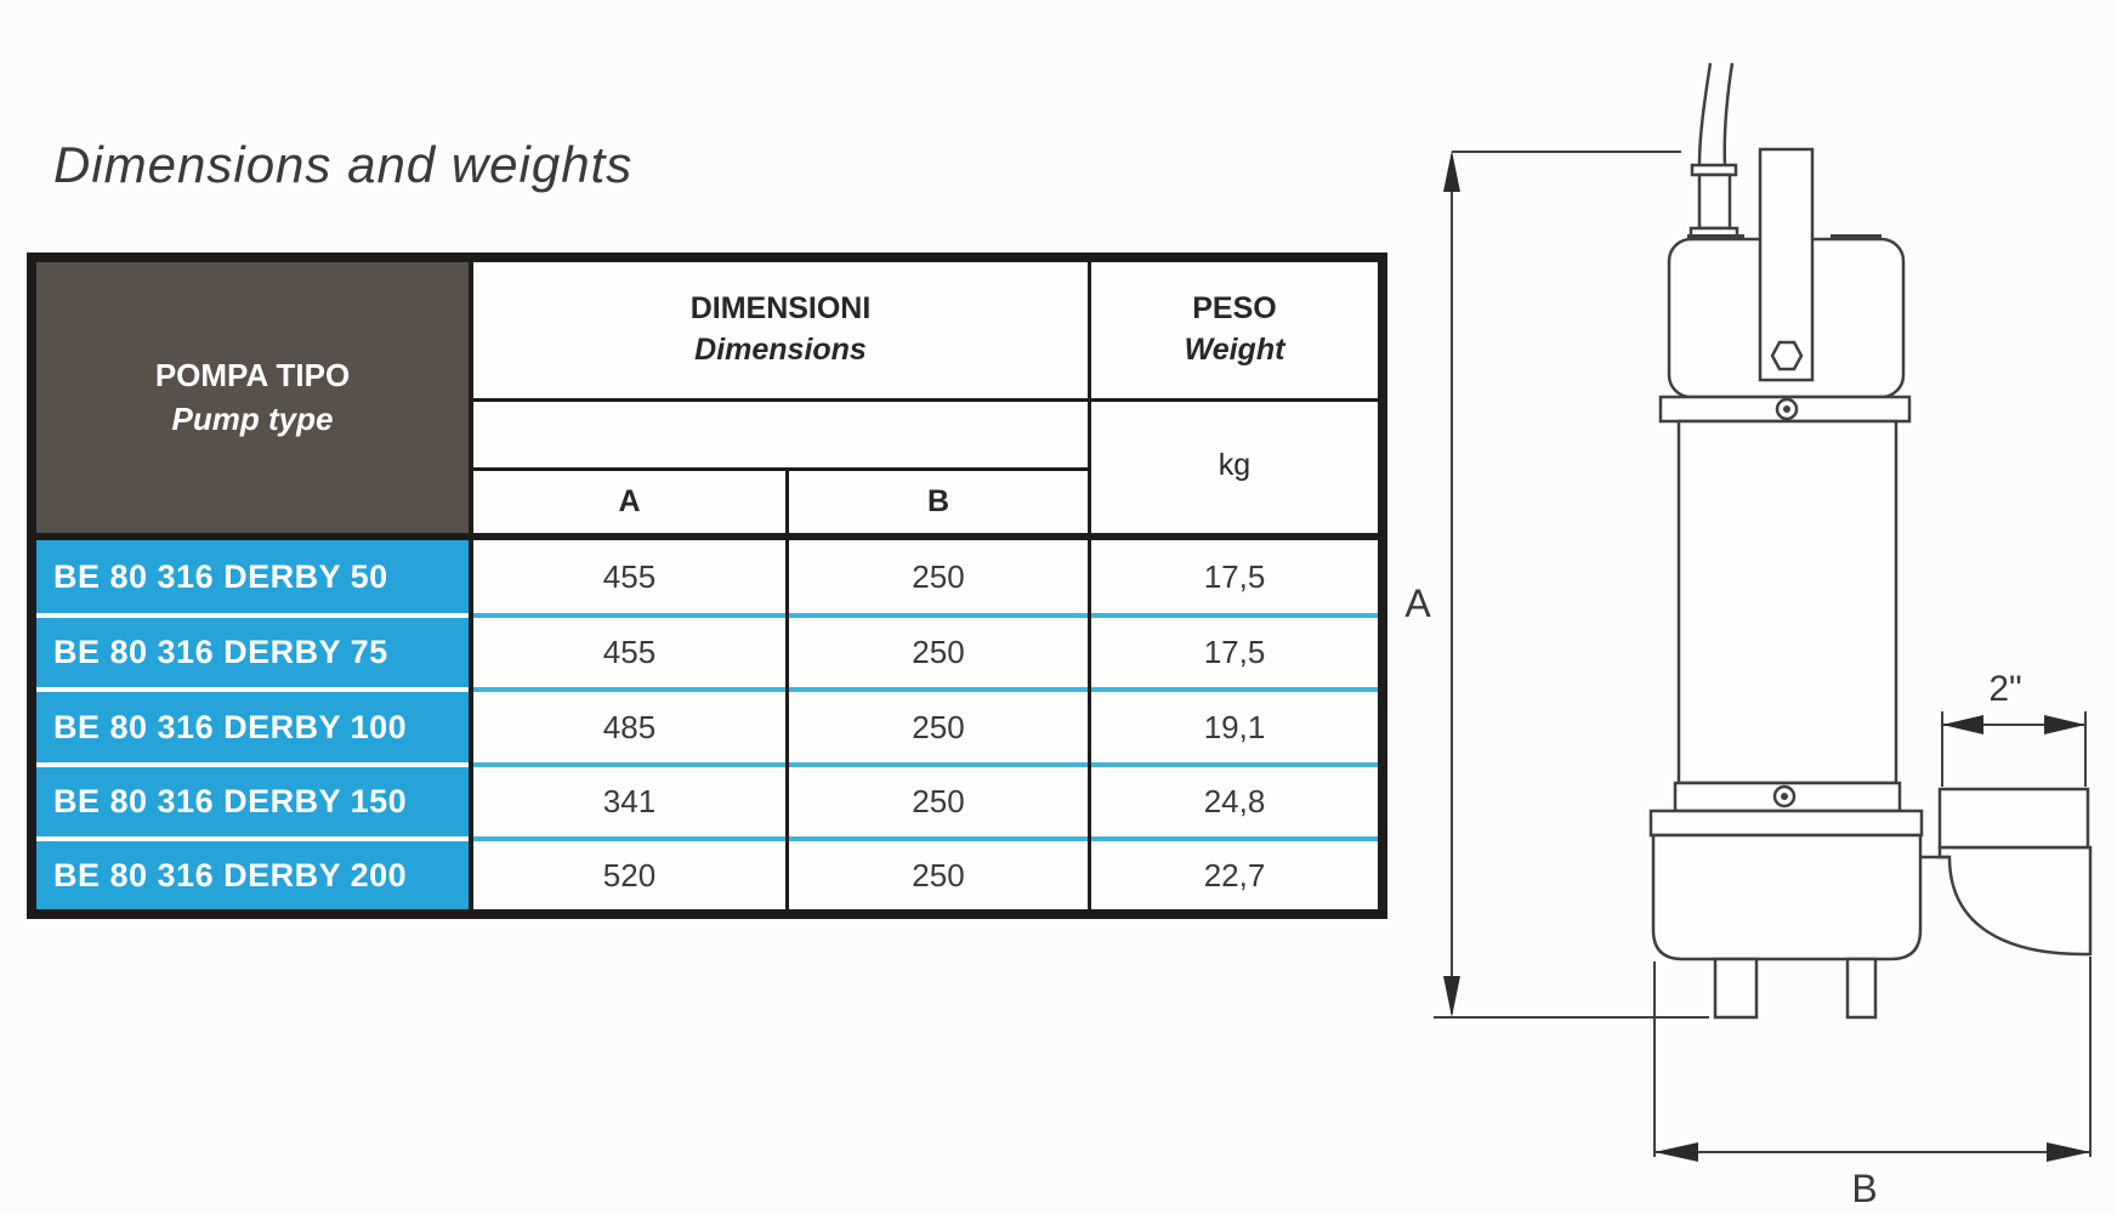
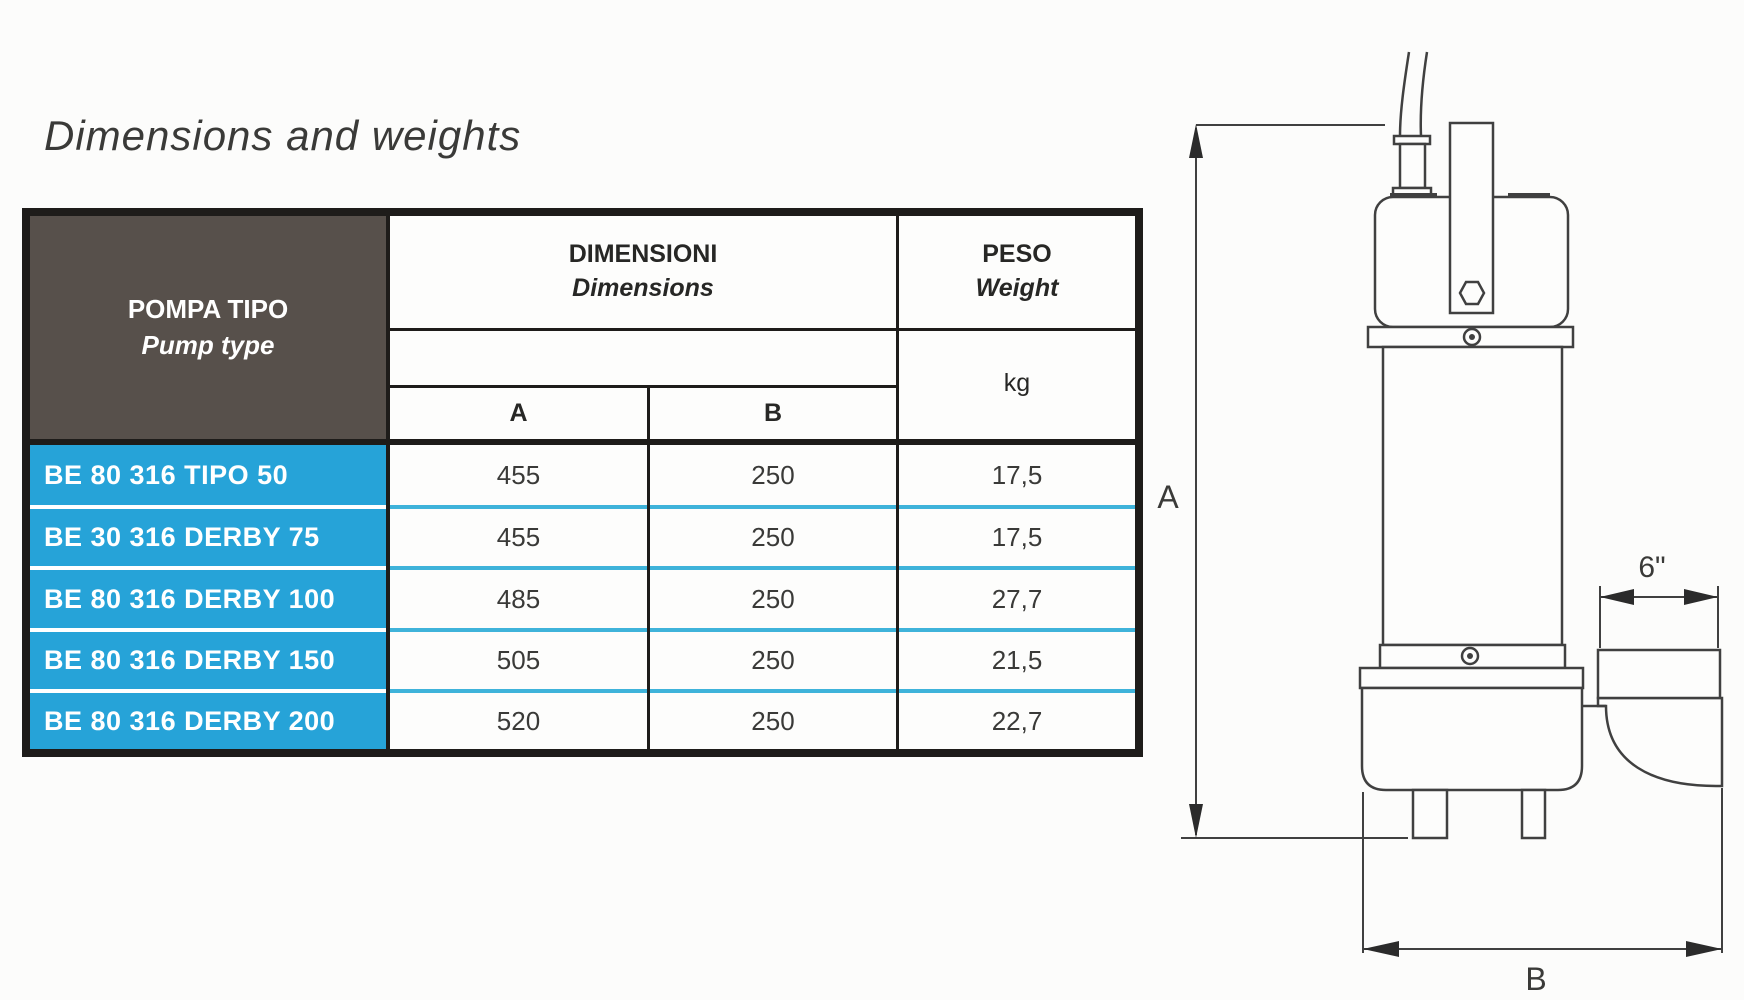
  Dimensions and weights
  POMPA TIPO
  Pump type
  DIMENSIONI
  Dimensions
  PESO
  Weight
  kg
  A
  B
- BE 80 316 DERBY 50
+ BE 80 316 TIPO 50
  455
  250
  17,5
- BE 80 316 DERBY 75
+ BE 30 316 DERBY 75
  455
  250
  17,5
  BE 80 316 DERBY 100
  485
  250
- 19,1
+ 27,7
  BE 80 316 DERBY 150
- 341
+ 505
  250
- 24,8
+ 21,5
  BE 80 316 DERBY 200
  520
  250
  22,7
  A
  B
- 2"
+ 6"
